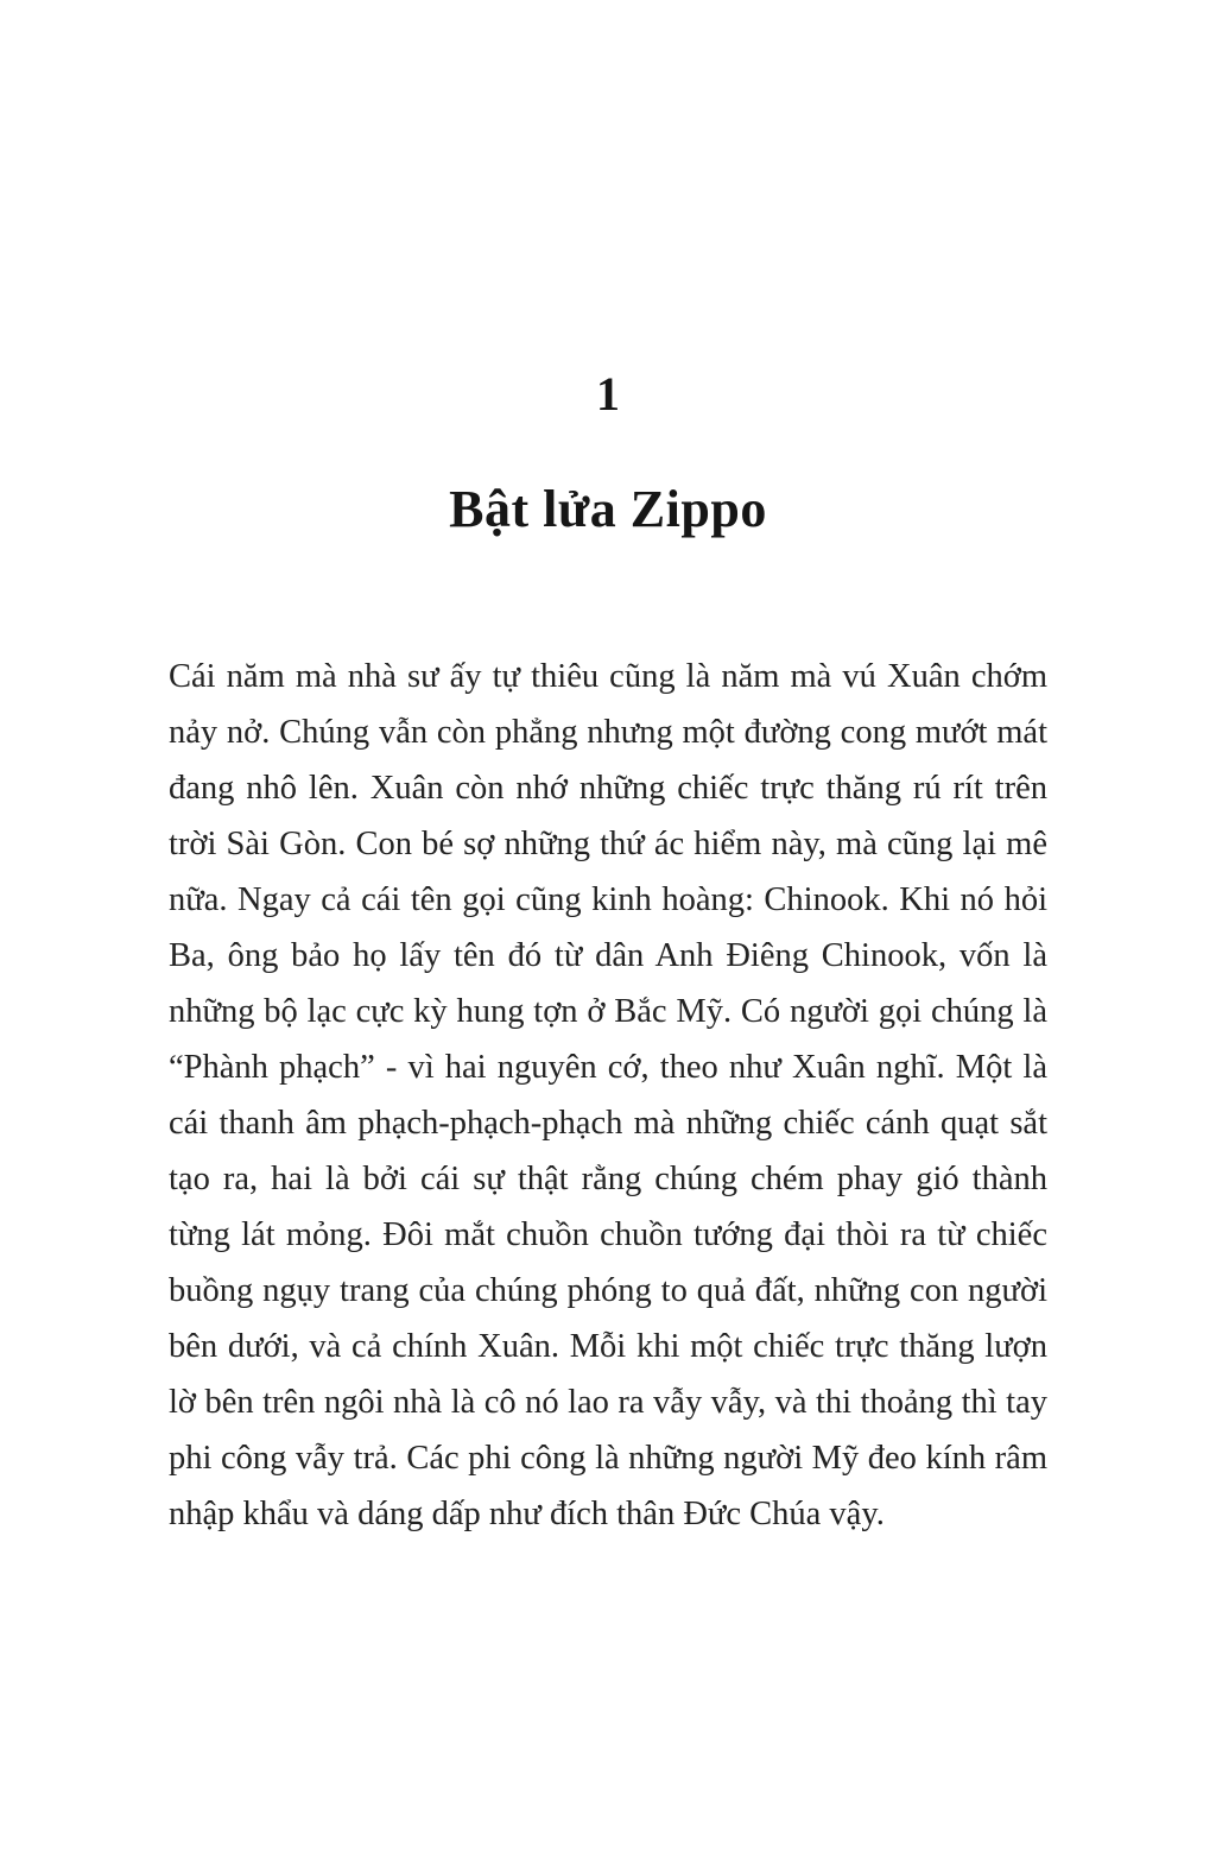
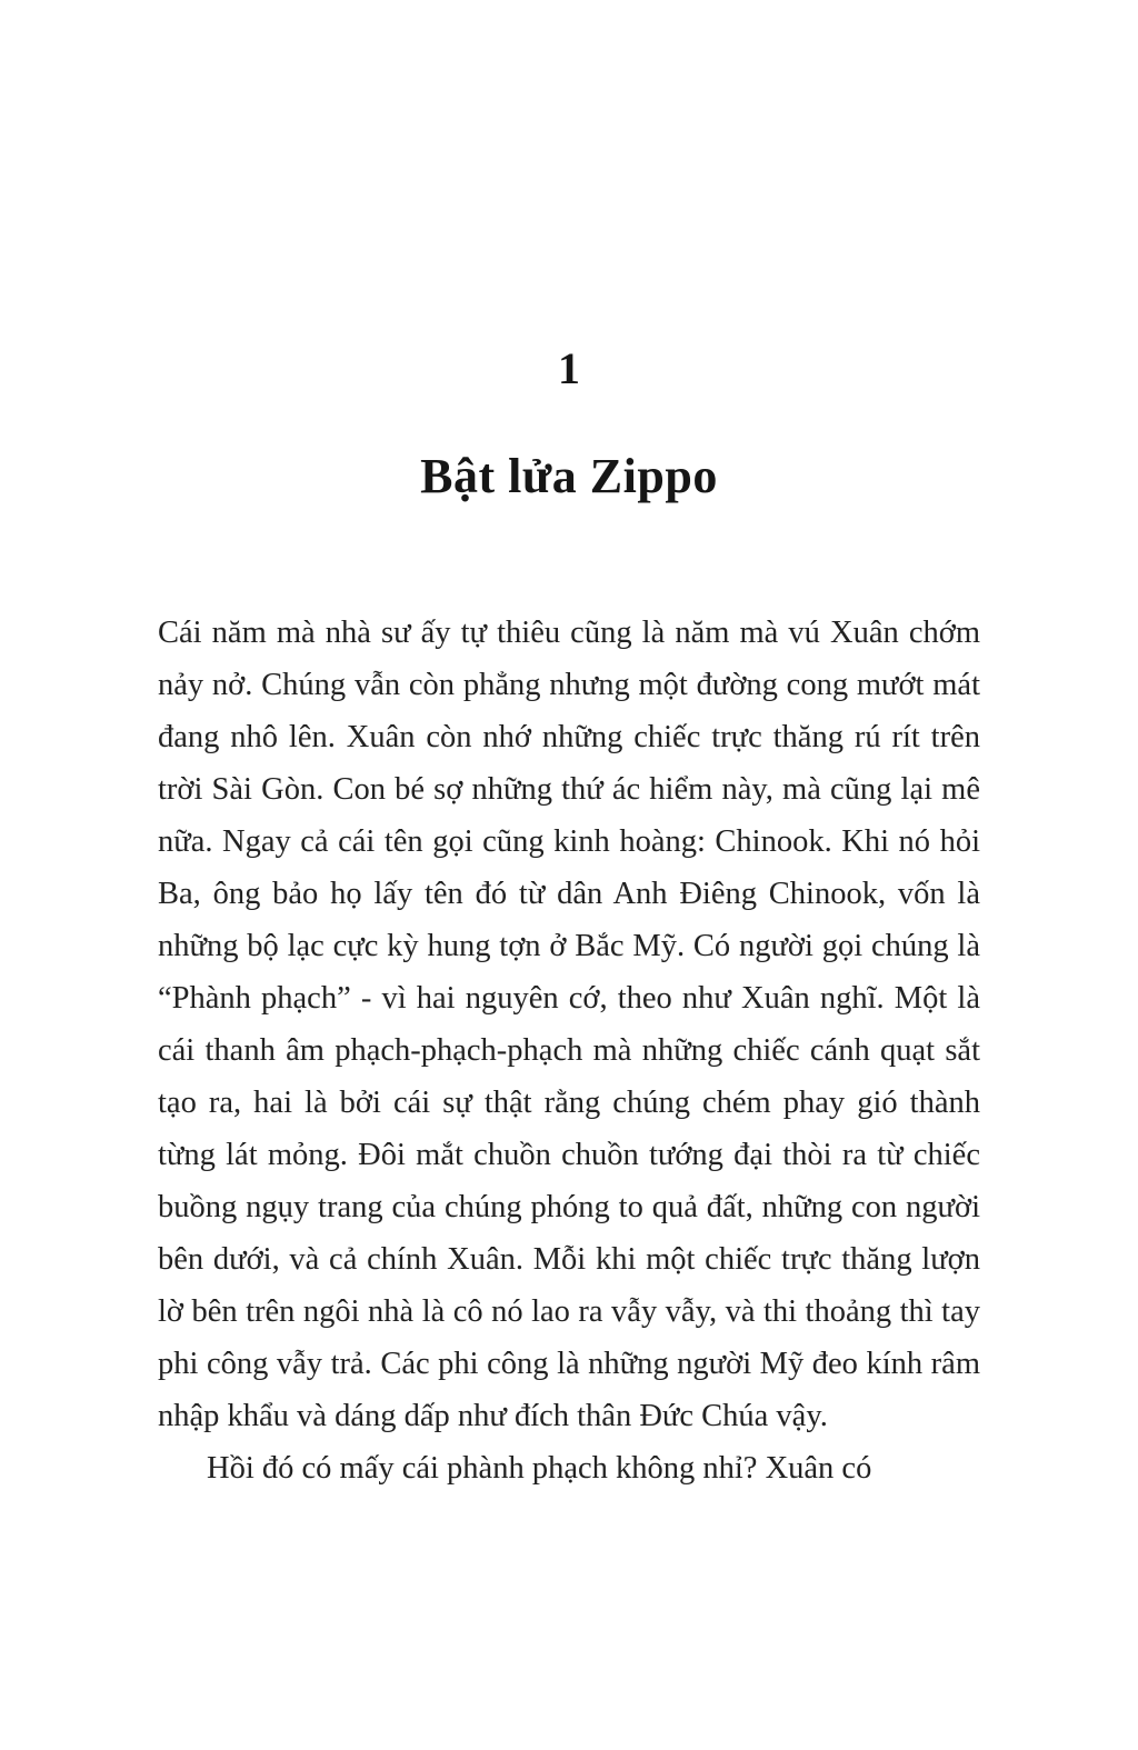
  1
  Bật lửa Zippo
  Cái năm mà nhà sư ấy tự thiêu cũng là năm mà vú Xuân chớm nảy nở. Chúng vẫn còn phẳng nhưng một đường cong mướt mát đang nhô lên. Xuân còn nhớ những chiếc trực thăng rú rít trên trời Sài Gòn. Con bé sợ những thứ ác hiểm này, mà cũng lại mê nữa. Ngay cả cái tên gọi cũng kinh hoàng: Chinook. Khi nó hỏi Ba, ông bảo họ lấy tên đó từ dân Anh Điêng Chinook, vốn là những bộ lạc cực kỳ hung tợn ở Bắc Mỹ. Có người gọi chúng là “Phành phạch” - vì hai nguyên cớ, theo như Xuân nghĩ. Một là cái thanh âm phạch-phạch-phạch mà những chiếc cánh quạt sắt tạo ra, hai là bởi cái sự thật rằng chúng chém phay gió thành từng lát mỏng. Đôi mắt chuồn chuồn tướng đại thòi ra từ chiếc buồng ngụy trang của chúng phóng to quả đất, những con người bên dưới, và cả chính Xuân. Mỗi khi một chiếc trực thăng lượn lờ bên trên ngôi nhà là cô nó lao ra vẫy vẫy, và thi thoảng thì tay phi công vẫy trả. Các phi công là những người Mỹ đeo kính râm nhập khẩu và dáng dấp như đích thân Đức Chúa vậy.
+ Hồi đó có mấy cái phành phạch không nhỉ? Xuân có
